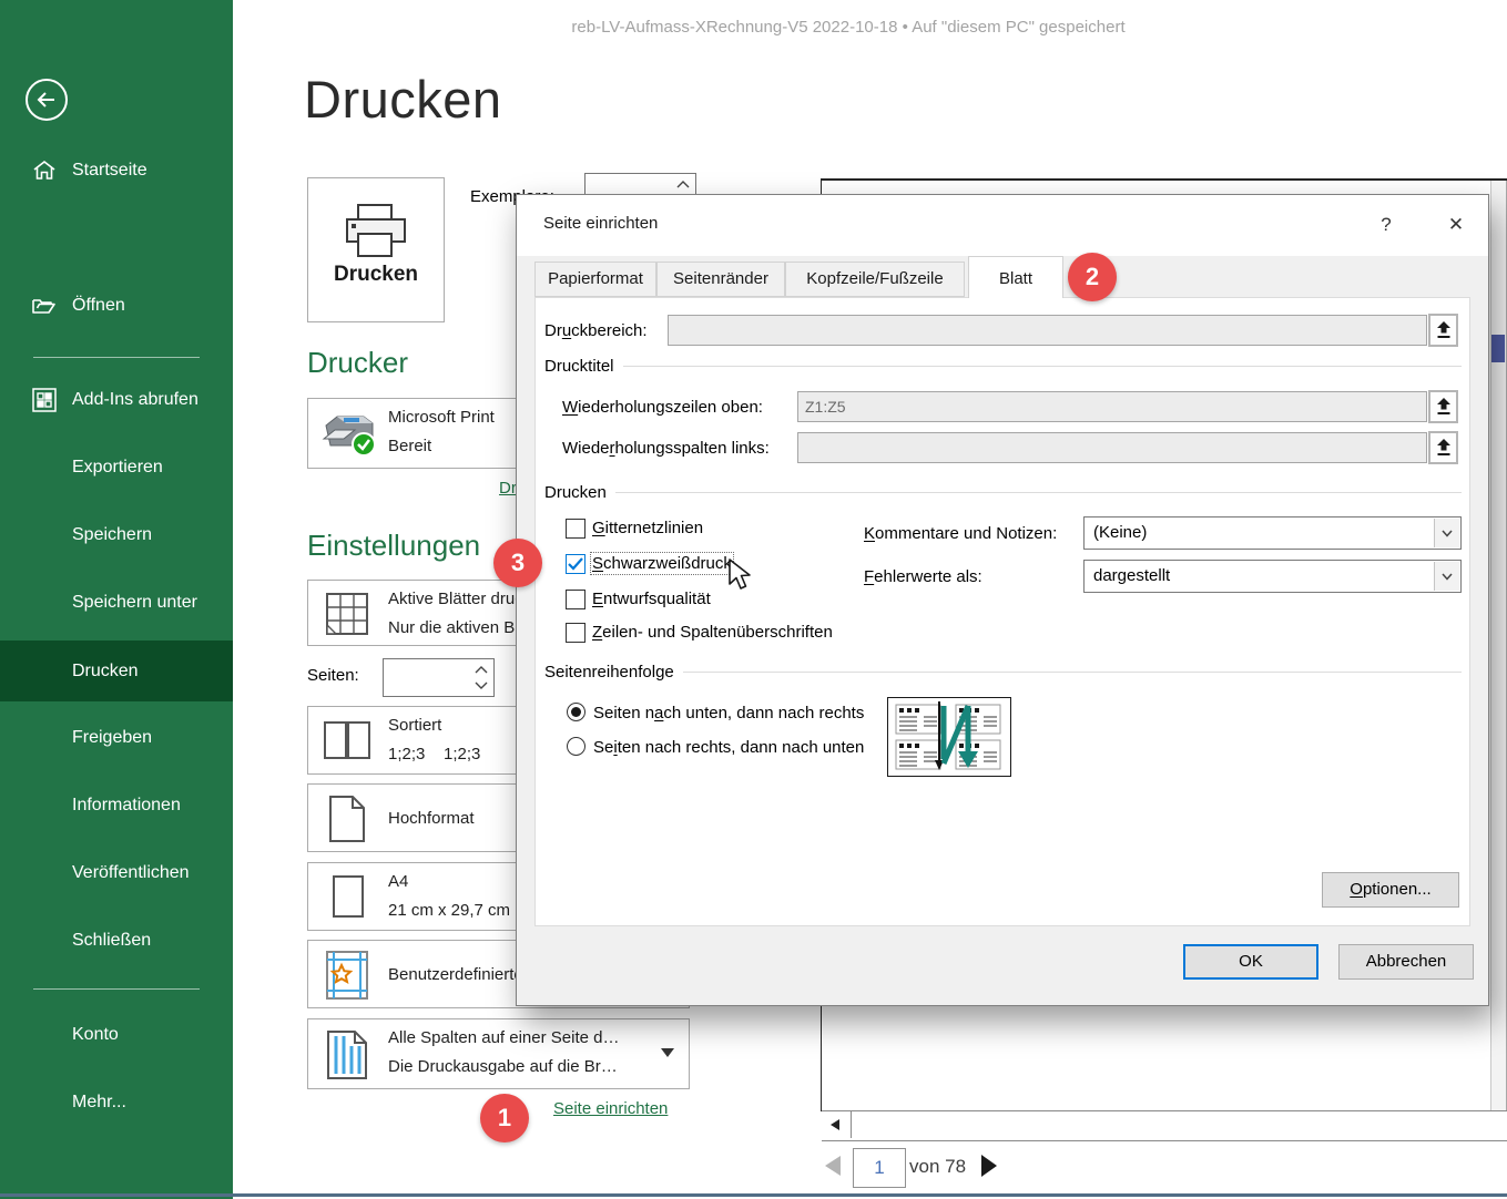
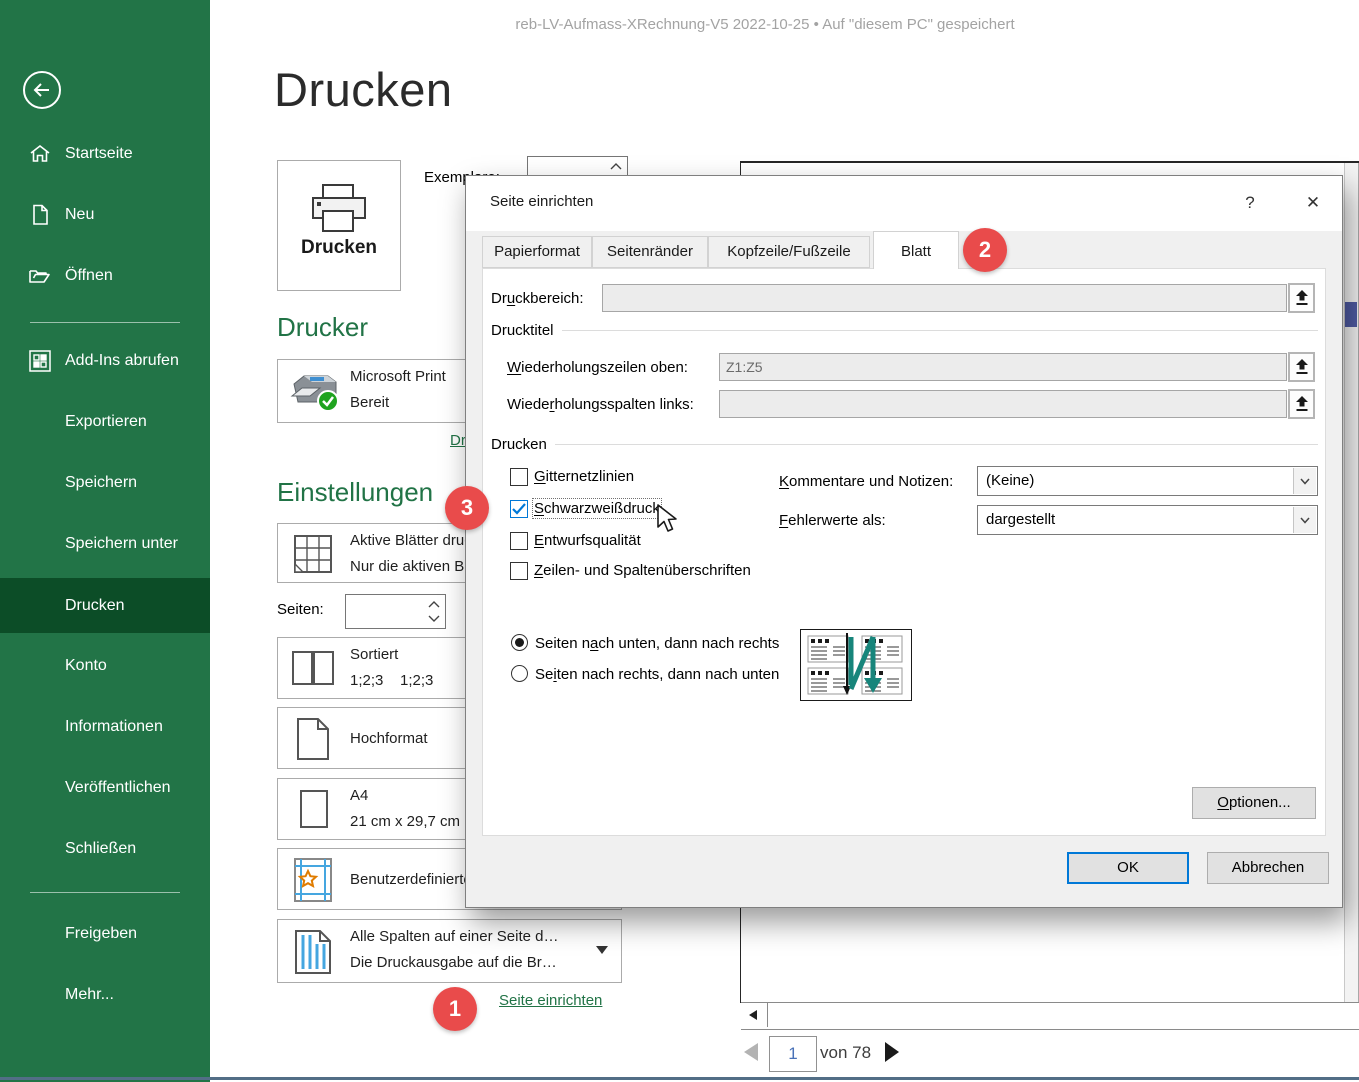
  Startseite
+ Neu
  Öffnen
  Add-Ins abrufen
  Exportieren
  Speichern
  Speichern unter
  Drucken
- Freigeben
+ Konto
  Informationen
  Veröffentlichen
  Schließen
- Konto
+ Freigeben
  Mehr...
- reb-LV-Aufmass-XRechnung-V5 2022-10-18 • Auf "diesem PC" gespeichert
+ reb-LV-Aufmass-XRechnung-V5 2022-10-25 • Auf "diesem PC" gespeichert
  Drucken
  Drucken
  Drucker
  Microsoft Print
  Bereit
  Einstellungen
  Aktive Blätter dru
  Seiten:
  Sortiert
  1;2;3 1;2;3
  Hochformat
  A4
  21 cm x 29,7 cm
  Alle Spalten auf einer Seite d…
  Die Druckausgabe auf die Br…
  Seite einrichten
  1
  von 78
  Seite einrichten
  ?
  ✕
  Papierformat
  Seitenränder
  Kopfzeile/Fußzeile
  Blatt
  Druckbereich:
  Drucktitel
  Wiederholungszeilen oben:
  Z1:Z5
  Wiederholungsspalten links:
  Drucken
  Gitternetzlinien
  Schwarzweißdruck
  Entwurfsqualität
  Zeilen- und Spaltenüberschriften
  Kommentare und Notizen:
  (Keine)
  Fehlerwerte als:
  dargestellt
- Seitenreihenfolge
  Seiten nach unten, dann nach rechts
  Seiten nach rechts, dann nach unten
  Optionen...
  OK
  Abbrechen
  1
  2
  3
